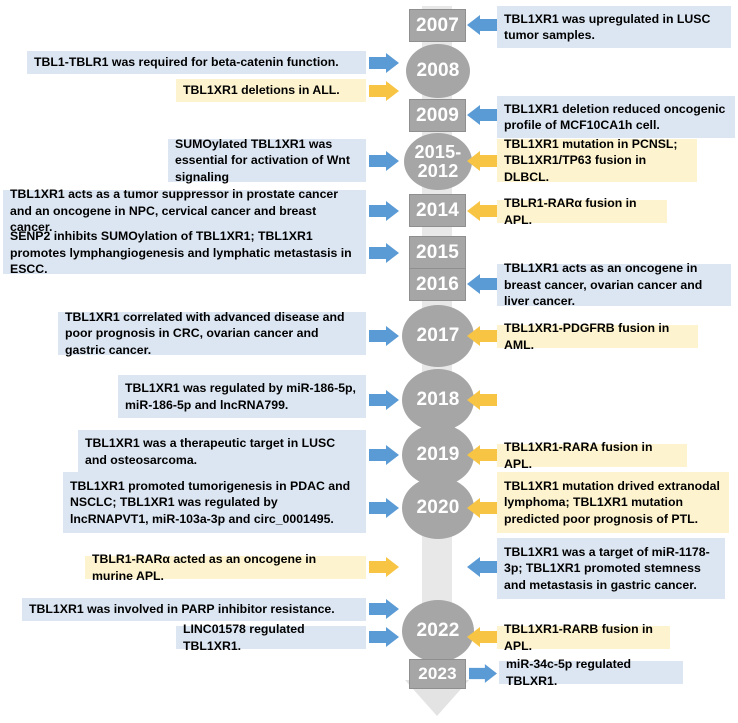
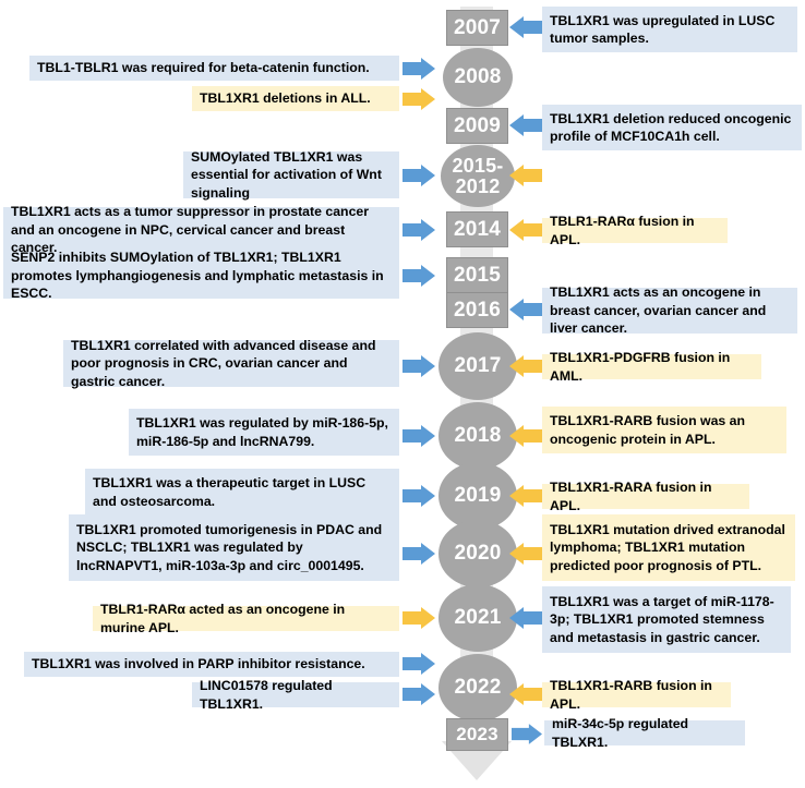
  2007
  TBL1XR1 was upregulated in LUSC tumor samples.
  2008
  TBL1-TBLR1 was required for beta-catenin function.
  TBL1XR1 deletions in ALL.
  2009
  TBL1XR1 deletion reduced oncogenic profile of MCF10CA1h cell.
  2015-
  2012
  SUMOylated TBL1XR1 was essential for activation of Wnt signaling
- TBL1XR1 mutation in PCNSL; TBL1XR1/TP63 fusion in DLBCL.
  2014
  TBL1XR1 acts as a tumor suppressor in prostate cancer and an oncogene in NPC, cervical cancer and breast cancer.
  TBLR1-RARα fusion in APL.
  2015
  SENP2 inhibits SUMOylation of TBL1XR1; TBL1XR1 promotes lymphangiogenesis and lymphatic metastasis in ESCC.
  2016
  TBL1XR1 acts as an oncogene in breast cancer, ovarian cancer and liver cancer.
  2017
  TBL1XR1 correlated with advanced disease and poor prognosis in CRC, ovarian cancer and gastric cancer.
  TBL1XR1-PDGFRB fusion in AML.
  2018
  TBL1XR1 was regulated by miR-186-5p, miR-186-5p and lncRNA799.
+ TBL1XR1-RARB fusion was an oncogenic protein in APL.
  2019
  TBL1XR1 was a therapeutic target in LUSC and osteosarcoma.
  TBL1XR1-RARA fusion in APL.
  2020
  TBL1XR1 promoted tumorigenesis in PDAC and NSCLC; TBL1XR1 was regulated by lncRNAPVT1, miR-103a-3p and circ_0001495.
  TBL1XR1 mutation drived extranodal lymphoma; TBL1XR1 mutation predicted poor prognosis of PTL.
+ 2021
  TBLR1-RARα acted as an oncogene in murine APL.
  TBL1XR1 was a target of miR-1178-3p; TBL1XR1 promoted stemness and metastasis in gastric cancer.
  2022
  TBL1XR1 was involved in PARP inhibitor resistance.
  LINC01578 regulated TBL1XR1.
  TBL1XR1-RARB fusion in APL.
  2023
  miR-34c-5p regulated TBLXR1.
